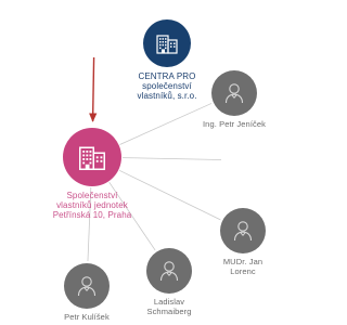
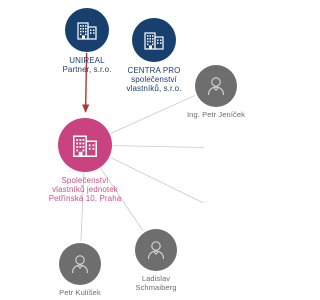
+ UNIREAL
+ Partner, s.r.o.
  CENTRA PRO
  společenství
  vlastníků, s.r.o.
  Společenství
  vlastníků jednotek
  Petřínská 10, Praha
  Ing. Petr Jeníček
- MUDr. Jan
- Lorenc
  Ladislav
  Schmaiberg
  Petr Kulíšek
